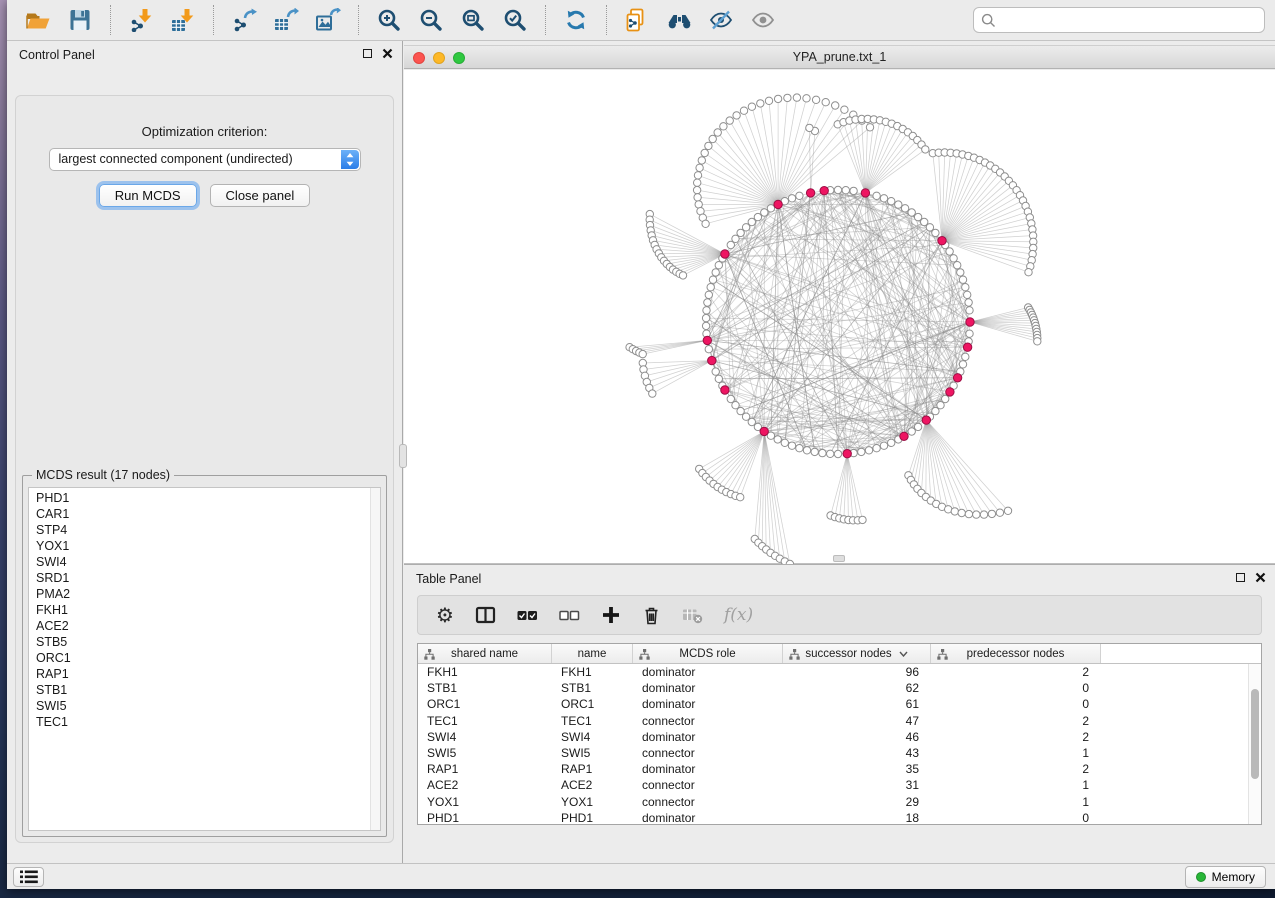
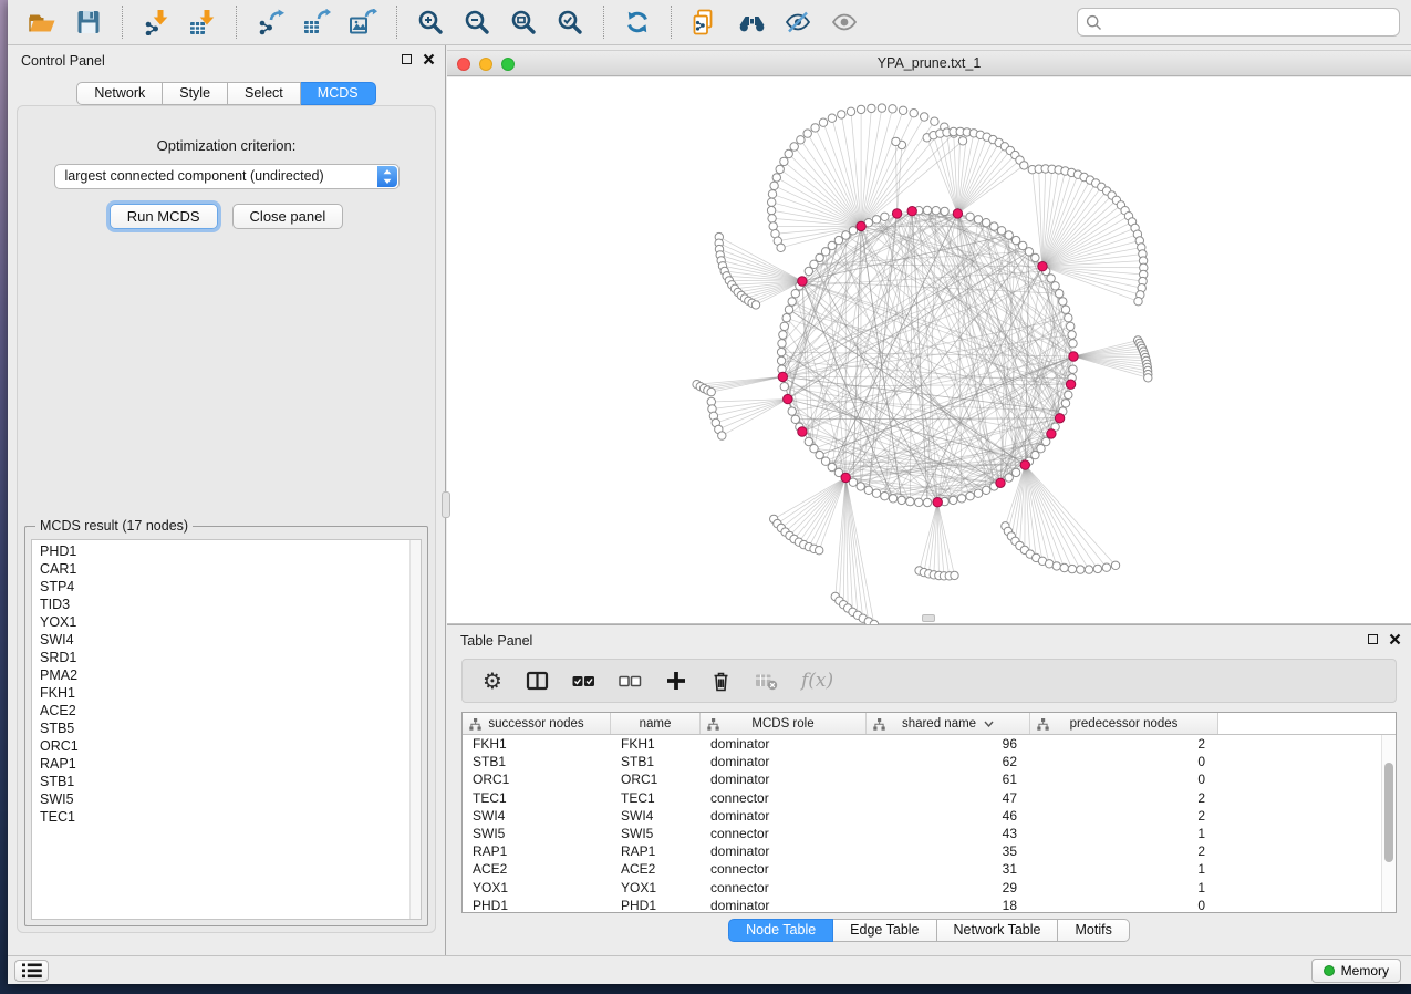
  Control Panel
+ Network
+ Style
+ Select
+ MCDS
  Optimization criterion:
  largest connected component (undirected)
  Run MCDS
  Close panel
  MCDS result (17 nodes)
  PHD1
  CAR1
  STP4
+ TID3
  YOX1
  SWI4
  SRD1
  PMA2
  FKH1
  ACE2
  STB5
  ORC1
  RAP1
  STB1
  SWI5
  TEC1
  YPA_prune.txt_1
  Table Panel
  ⚙
  f(x)
- shared name
+ successor nodes
  name
  MCDS role
- successor nodes
+ shared name
  predecessor nodes
  FKH1
  FKH1
  dominator
  96
  2
  STB1
  STB1
  dominator
  62
  0
  ORC1
  ORC1
  dominator
  61
  0
  TEC1
  TEC1
  connector
  47
  2
  SWI4
  SWI4
  dominator
  46
  2
  SWI5
  SWI5
  connector
  43
  1
  RAP1
  RAP1
  dominator
  35
  2
  ACE2
  ACE2
  connector
  31
  1
  YOX1
  YOX1
  connector
  29
  1
  PHD1
  PHD1
  dominator
  18
  0
+ Node Table
+ Edge Table
+ Network Table
+ Motifs
  Memory
